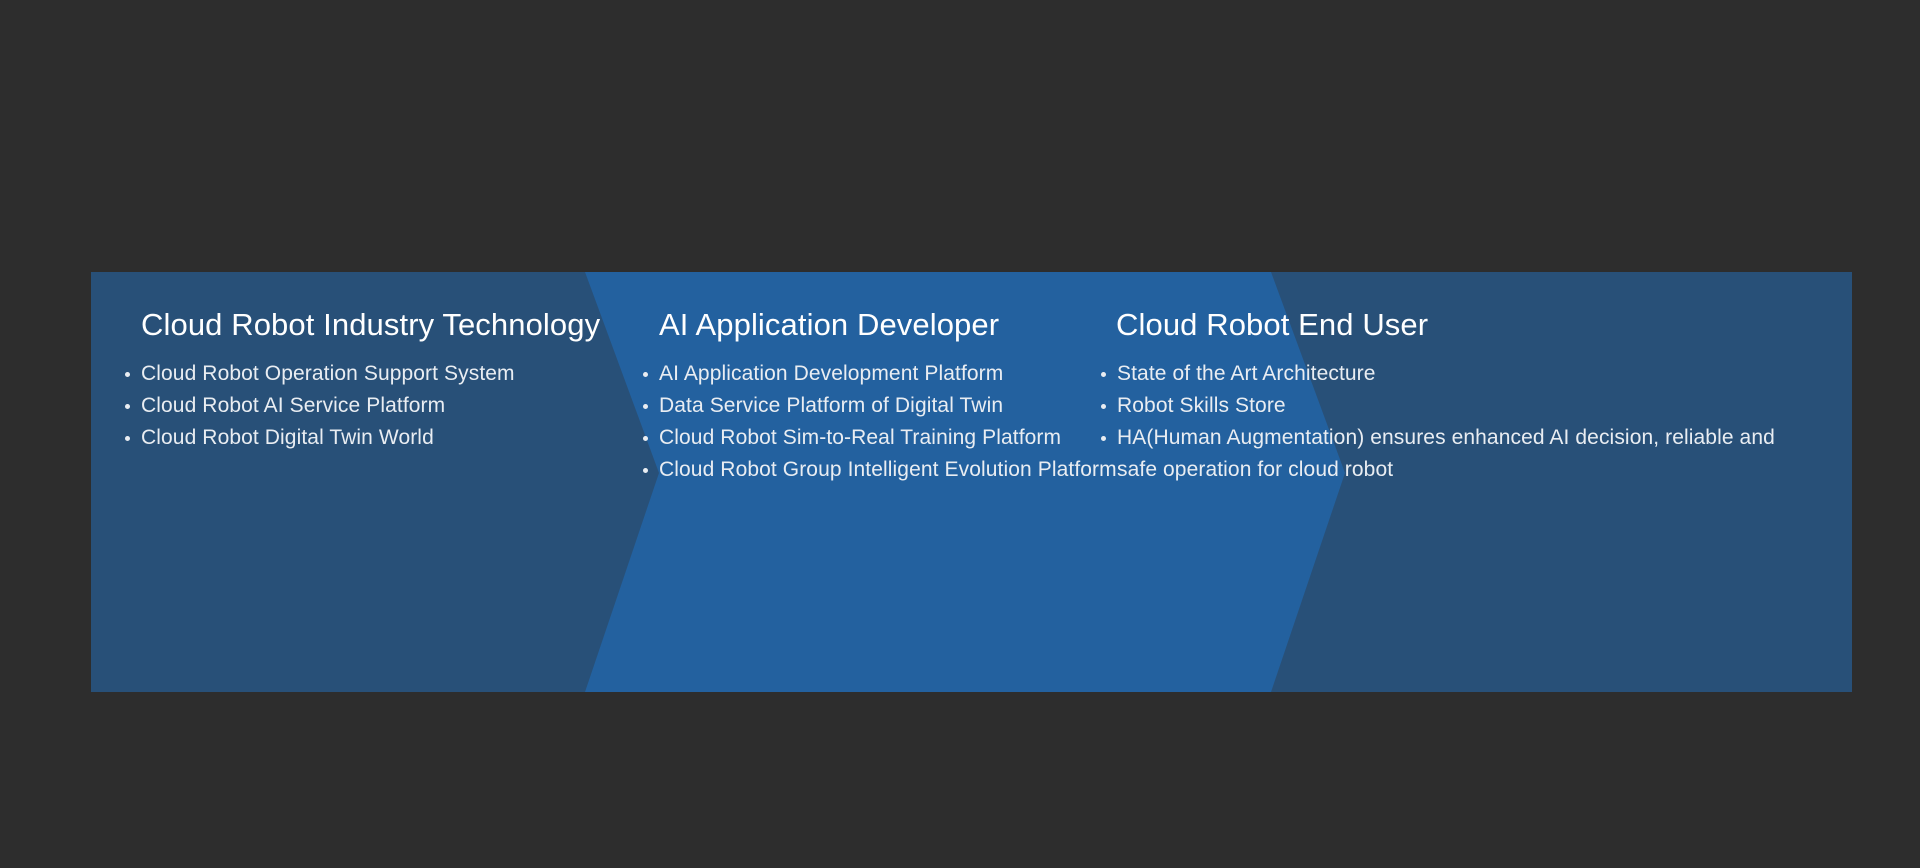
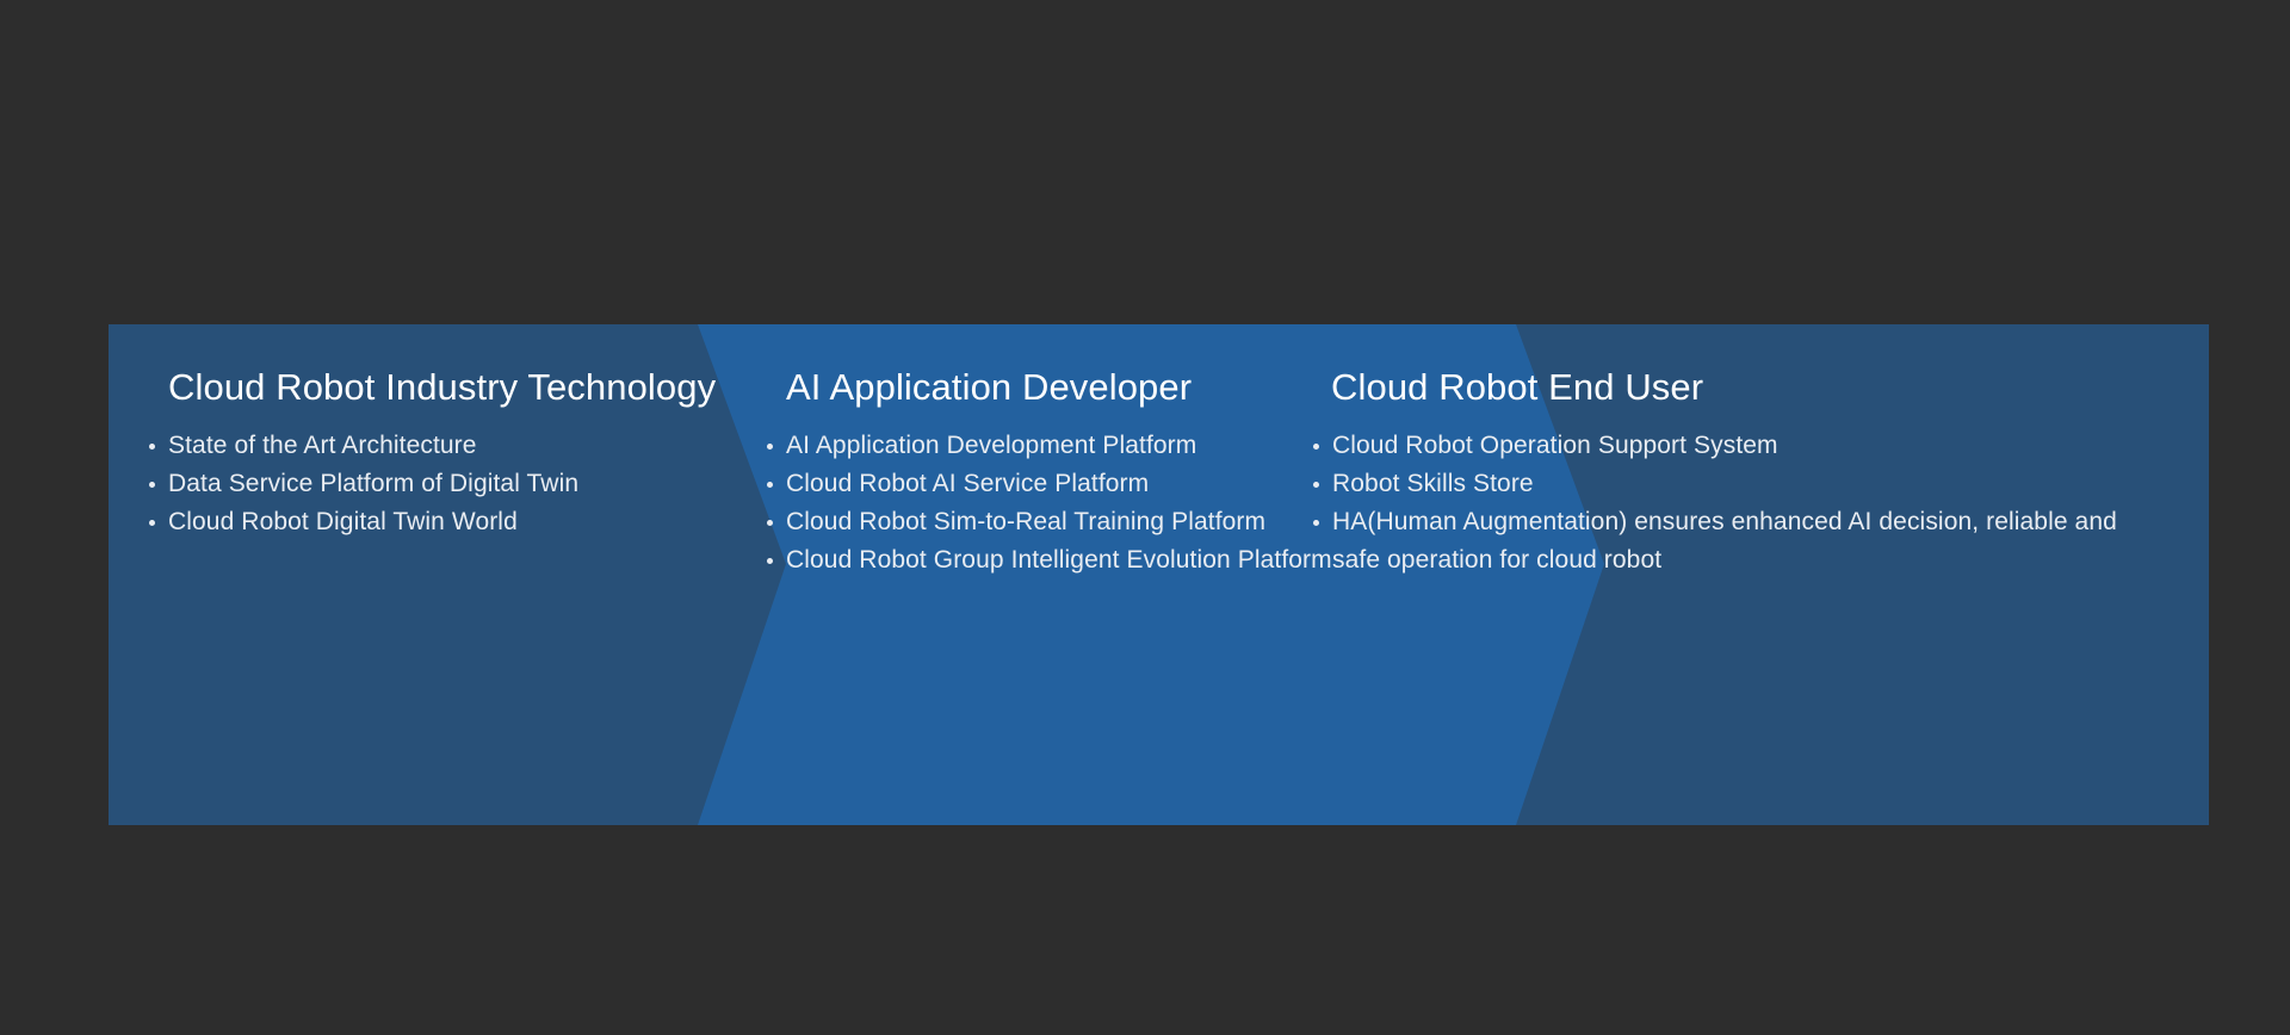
  Cloud Robot Industry Technology
- Cloud Robot Operation Support System
+ State of the Art Architecture
- Cloud Robot AI Service Platform
+ Data Service Platform of Digital Twin
  Cloud Robot Digital Twin World
  AI Application Developer
  AI Application Development Platform
- Data Service Platform of Digital Twin
+ Cloud Robot AI Service Platform
  Cloud Robot Sim-to-Real Training Platform
  Cloud Robot Group Intelligent Evolution Platfor
  Cloud Robot End User
- State of the Art Architecture
+ Cloud Robot Operation Support System
  Robot Skills Store
  HA(Human Augmentation) ensures enhanced AI decision, reliable and safe operation for cloud robot
